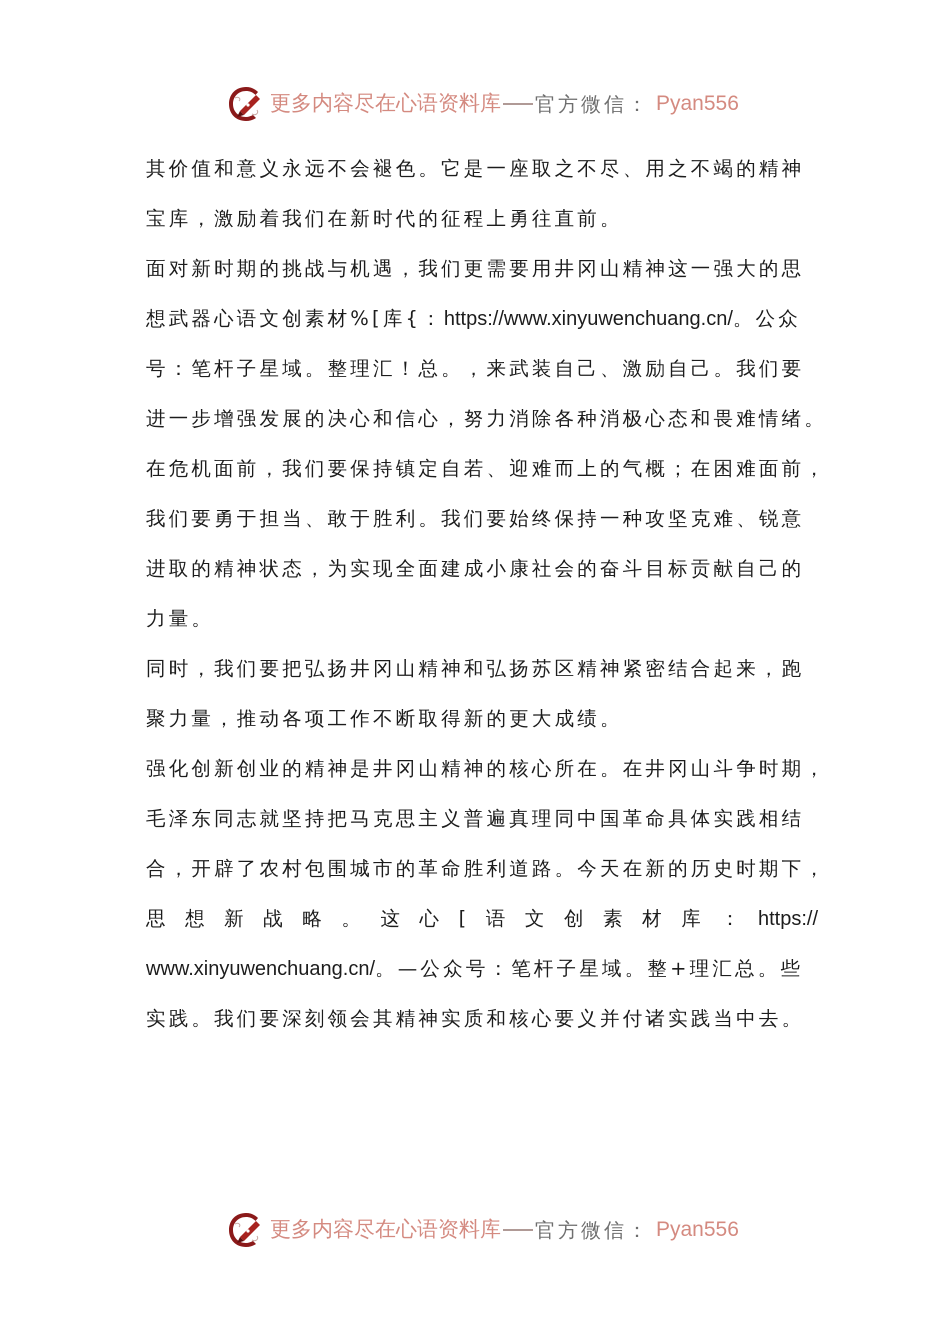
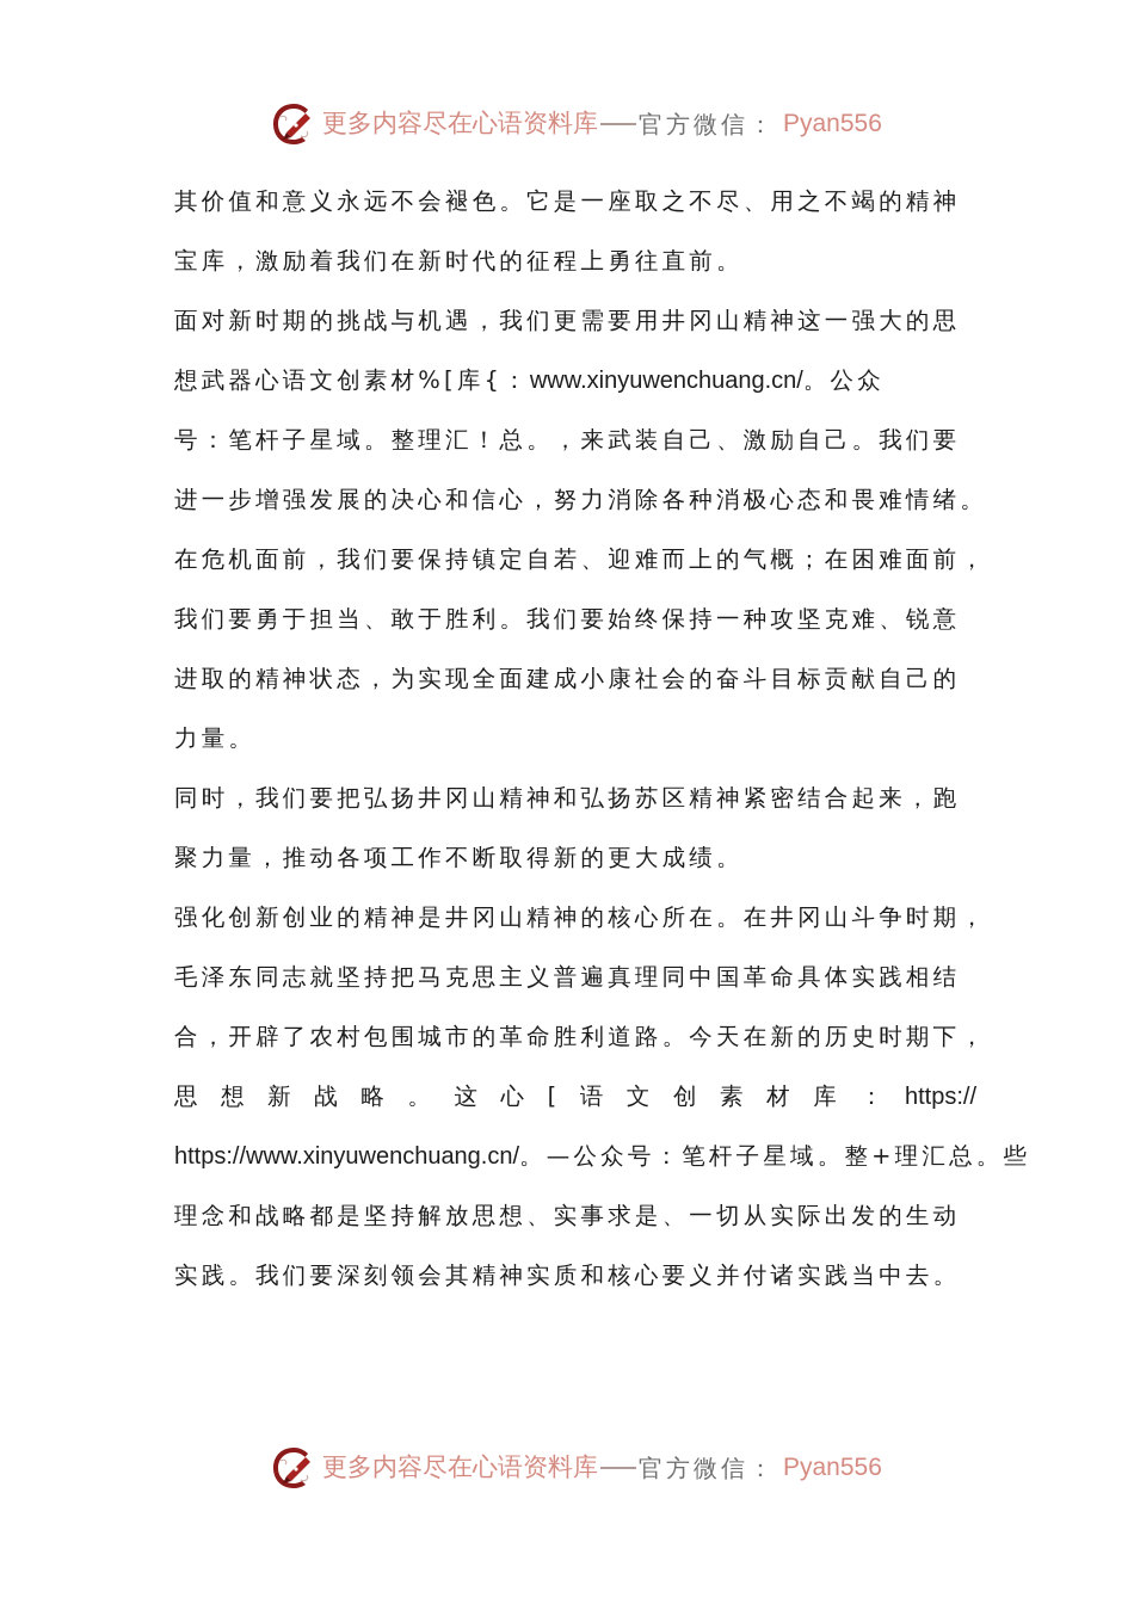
  更多内容尽在心语资料库
  官方微信：
  Pyan556
  其价值和意义永远不会褪色。它是一座取之不尽、用之不竭的精神
  宝库，激励着我们在新时代的征程上勇往直前。
  面对新时期的挑战与机遇，我们更需要用井冈山精神这一强大的思
- 想武器心语文创素材%[库{：https://www.xinyuwenchuang.cn/。公众
+ 想武器心语文创素材%[库{：www.xinyuwenchuang.cn/。公众
  号：笔杆子星域。整理汇！总。，来武装自己、激励自己。我们要
  进一步增强发展的决心和信心，努力消除各种消极心态和畏难情绪。
  在危机面前，我们要保持镇定自若、迎难而上的气概；在困难面前，
  我们要勇于担当、敢于胜利。我们要始终保持一种攻坚克难、锐意
  进取的精神状态，为实现全面建成小康社会的奋斗目标贡献自己的
  力量。
  同时，我们要把弘扬井冈山精神和弘扬苏区精神紧密结合起来，跑
  聚力量，推动各项工作不断取得新的更大成绩。
  强化创新创业的精神是井冈山精神的核心所在。在井冈山斗争时期，
  毛泽东同志就坚持把马克思主义普遍真理同中国革命具体实践相结
  合，开辟了农村包围城市的革命胜利道路。今天在新的历史时期下，
  思
  想
  新
  战
  略
  。
  这
  心
  [
  语
  文
  创
  素
  材
  库
  ：
  https://
- www.xinyuwenchuang.cn/。—公众号：笔杆子星域。整+理汇总。些
+ https://www.xinyuwenchuang.cn/。—公众号：笔杆子星域。整+理汇总。些
+ 理念和战略都是坚持解放思想、实事求是、一切从实际出发的生动
  实践。我们要深刻领会其精神实质和核心要义并付诸实践当中去。
  更多内容尽在心语资料库
  官方微信：
  Pyan556
